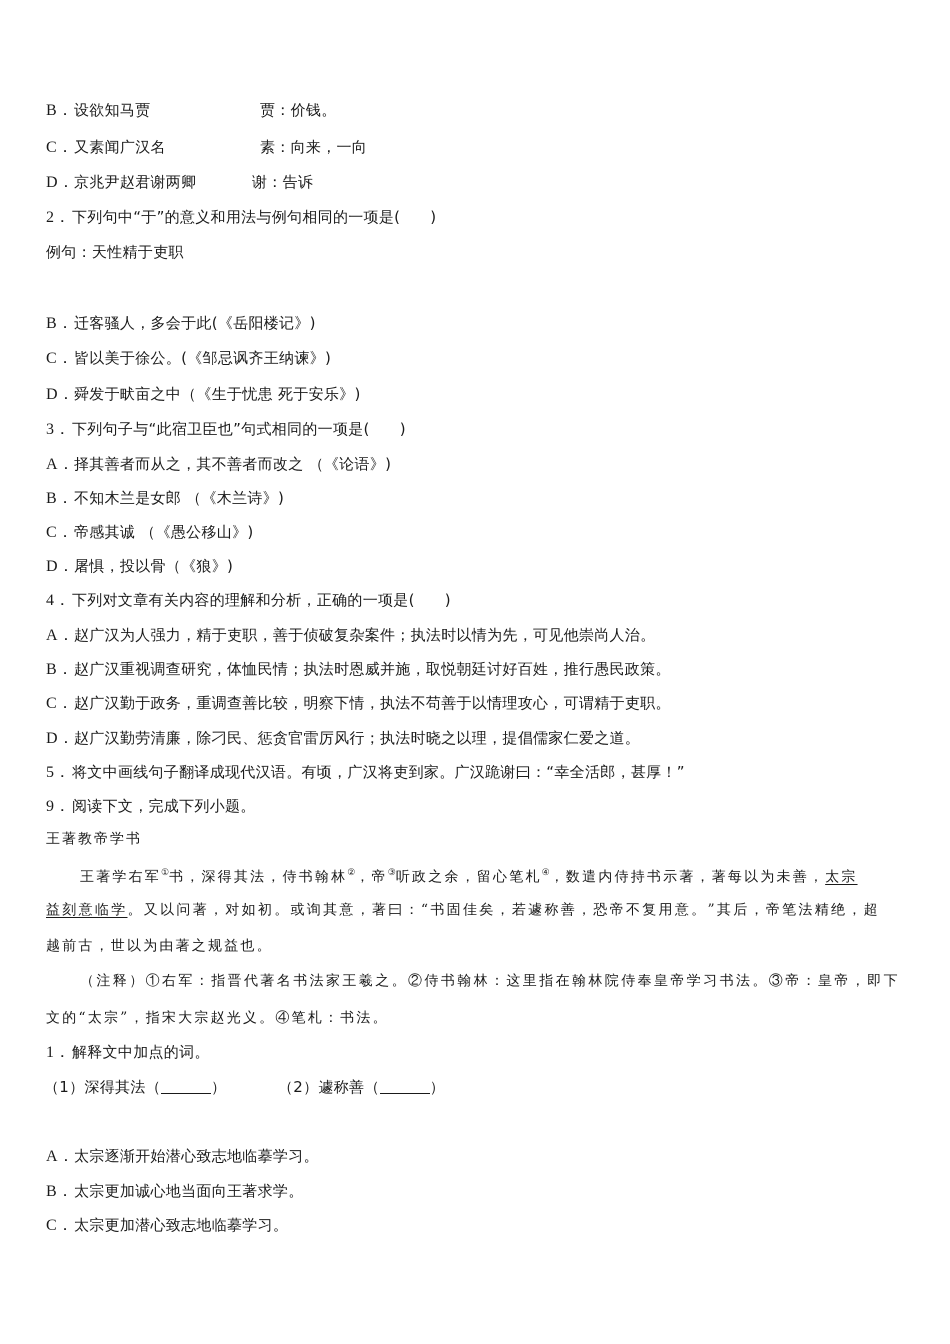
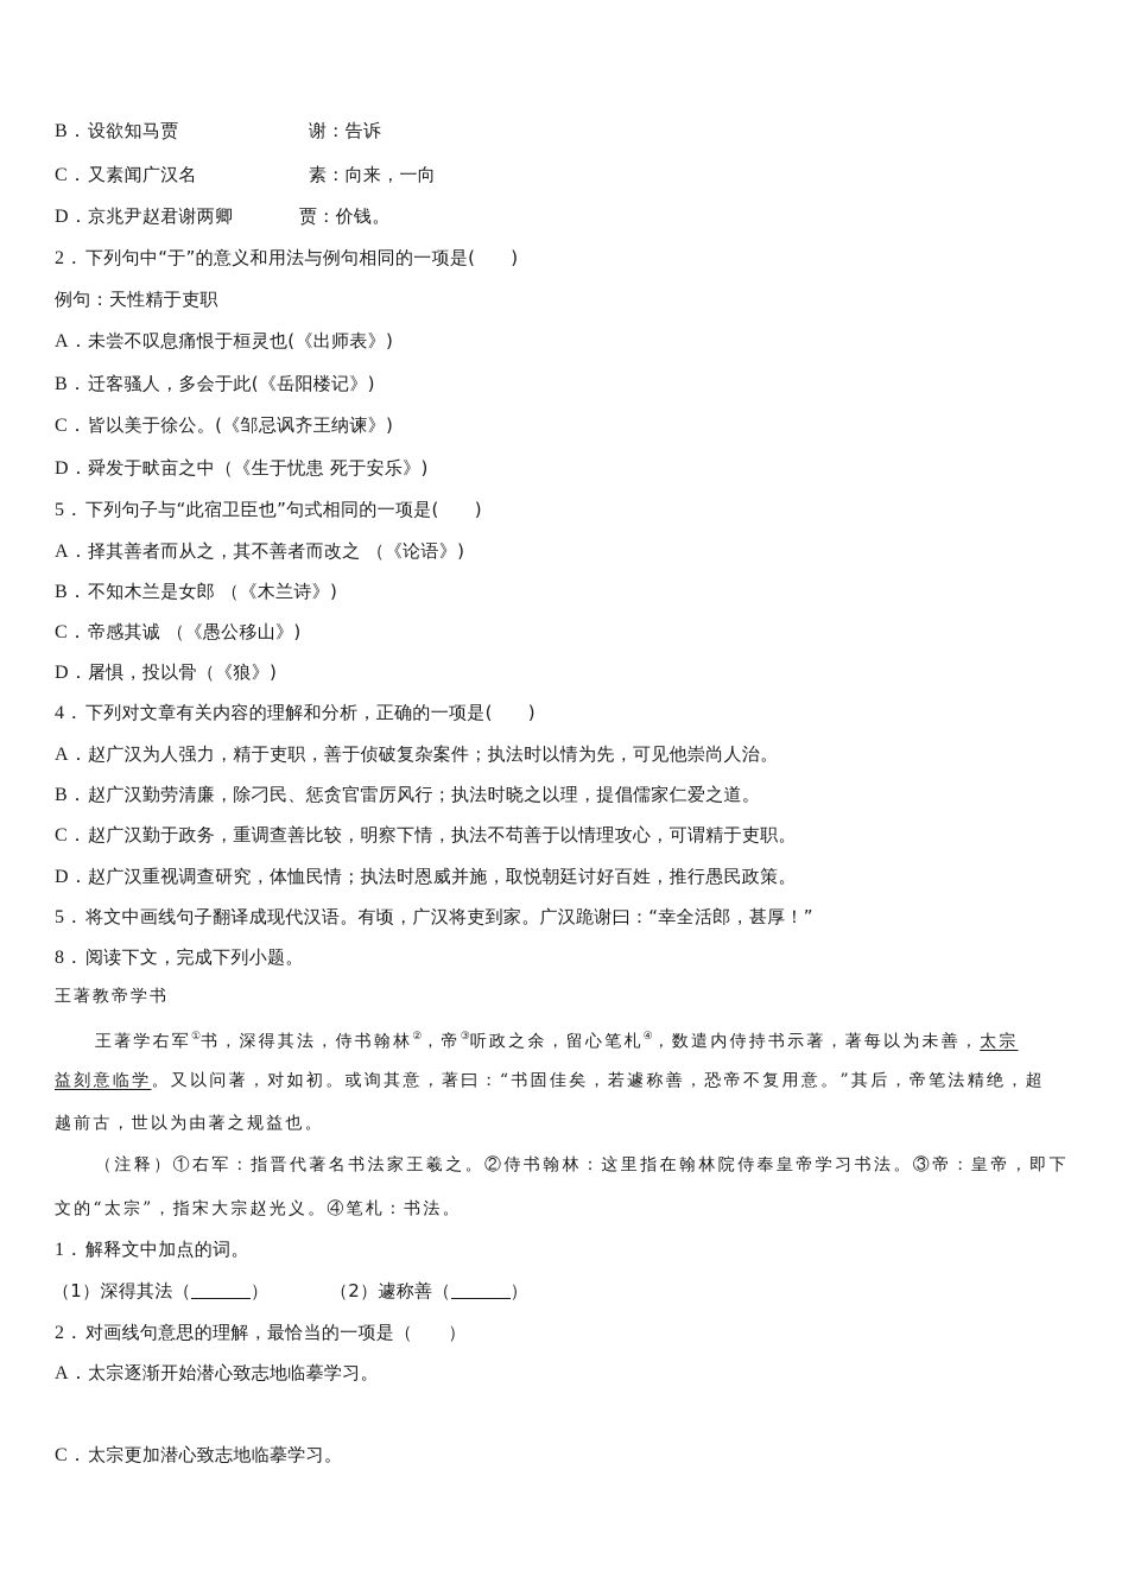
  B．设欲知马贾
- 贾：价钱。
+ 谢：告诉
  C．又素闻广汉名
  素：向来，一向
  D．京兆尹赵君谢两卿
- 谢：告诉
+ 贾：价钱。
  2．下列句中“于”的意义和用法与例句相同的一项是( )
  例句：天性精于吏职
+ A．未尝不叹息痛恨于桓灵也(《出师表》)
  B．迁客骚人，多会于此(《岳阳楼记》)
  C．皆以美于徐公。(《邹忌讽齐王纳谏》)
  D．舜发于畎亩之中（《生于忧患 死于安乐》)
- 3．下列句子与“此宿卫臣也”句式相同的一项是( )
+ 5．下列句子与“此宿卫臣也”句式相同的一项是( )
  A．择其善者而从之，其不善者而改之 （《论语》)
  B．不知木兰是女郎 （《木兰诗》)
  C．帝感其诚 （《愚公移山》)
  D．屠惧，投以骨（《狼》)
  4．下列对文章有关内容的理解和分析，正确的一项是( )
  A．赵广汉为人强力，精于吏职，善于侦破复杂案件；执法时以情为先，可见他崇尚人治。
- B．赵广汉重视调查研究，体恤民情；执法时恩威并施，取悦朝廷讨好百姓，推行愚民政策。
+ B．赵广汉勤劳清廉，除刁民、惩贪官雷厉风行；执法时晓之以理，提倡儒家仁爱之道。
  C．赵广汉勤于政务，重调查善比较，明察下情，执法不苟善于以情理攻心，可谓精于吏职。
- D．赵广汉勤劳清廉，除刁民、惩贪官雷厉风行；执法时晓之以理，提倡儒家仁爱之道。
+ D．赵广汉重视调查研究，体恤民情；执法时恩威并施，取悦朝廷讨好百姓，推行愚民政策。
  5．将文中画线句子翻译成现代汉语。有顷，广汉将吏到家。广汉跪谢曰：“幸全活郎，甚厚！”
- 9．阅读下文，完成下列小题。
+ 8．阅读下文，完成下列小题。
  王著教帝学书
  王著学右军①书，深得其法，侍书翰林②，帝③听政之余，留心笔札④，数遣内侍持书示著，著每以为未善，太宗
  益刻意临学。又以问著，对如初。或询其意，著曰：“书固佳矣，若遽称善，恐帝不复用意。”其后，帝笔法精绝，超
  越前古，世以为由著之规益也。
  （注释）①右军：指晋代著名书法家王羲之。②侍书翰林：这里指在翰林院侍奉皇帝学习书法。③帝：皇帝，即下
  文的“太宗”，指宋大宗赵光义。④笔札：书法。
  1．解释文中加点的词。
  （1）深得其法（ ）
  （2）遽称善（ ）
+ 2．对画线句意思的理解，最恰当的一项是（ ）
  A．太宗逐渐开始潜心致志地临摹学习。
- B．太宗更加诚心地当面向王著求学。
  C．太宗更加潜心致志地临摹学习。
